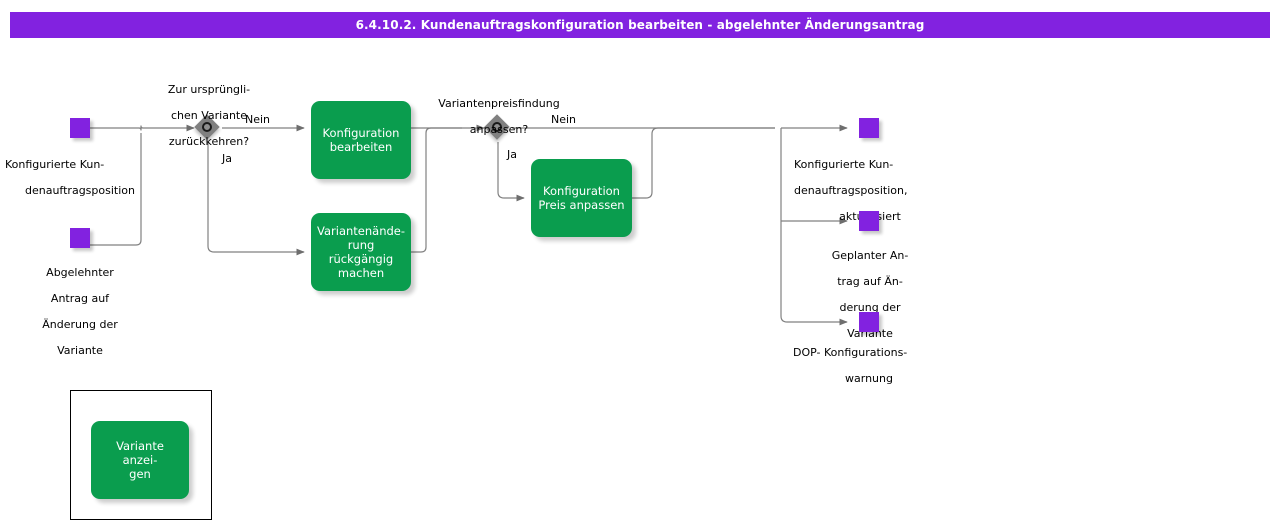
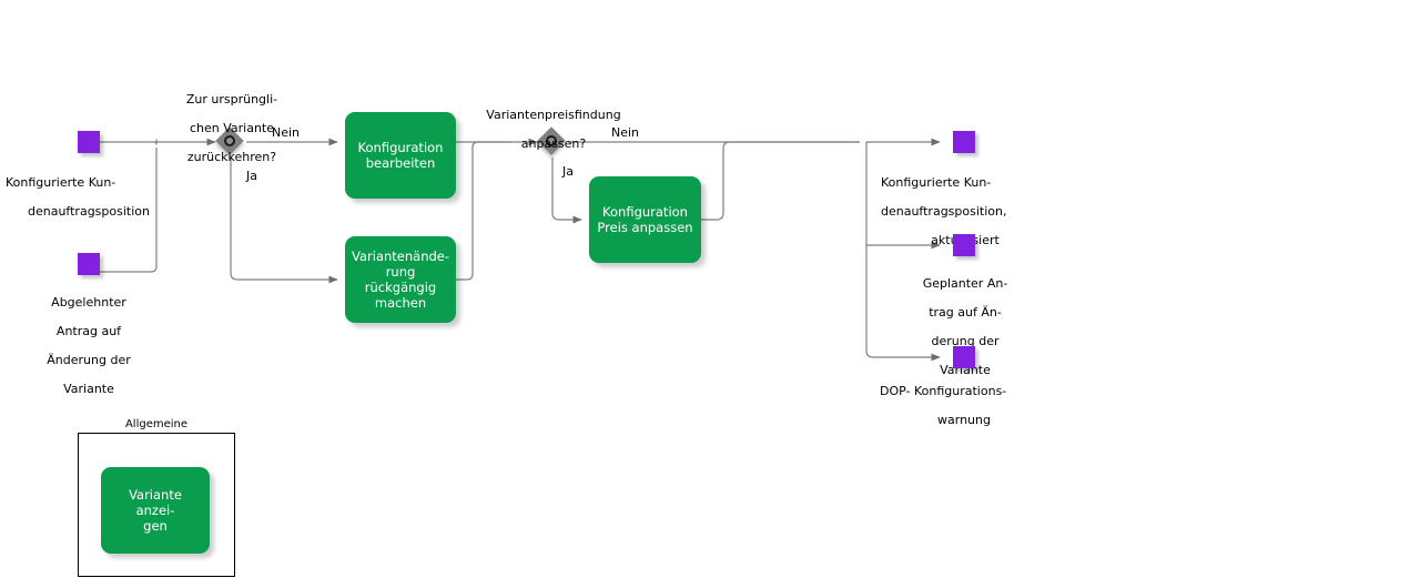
- 6.4.10.2. Kundenauftragskonfiguration bearbeiten - abgelehnter Änderungsantrag
  Konfigurierte Kun-
  denauftragsposition
  Abgelehnter
  Antrag auf
  Änderung der
  Variante
  Zur ursprüngli-
  chen Variante
  zurückkehren?
  Nein
  Ja
  Konfiguration
  bearbeiten
  Variantenände-
  rung rückgängig
  machen
  Variantenpreisfindung
  anpassen?
  Nein
  Ja
  Konfiguration
  Preis anpassen
  Konfigurierte Kun-
  denauftragsposition,
  Geplanter An-
  trag auf Än-
  derung der
  Variante
  DOP- Konfigurations-
  warnung
+ Allgemeine
  Variante anzei-
  gen
